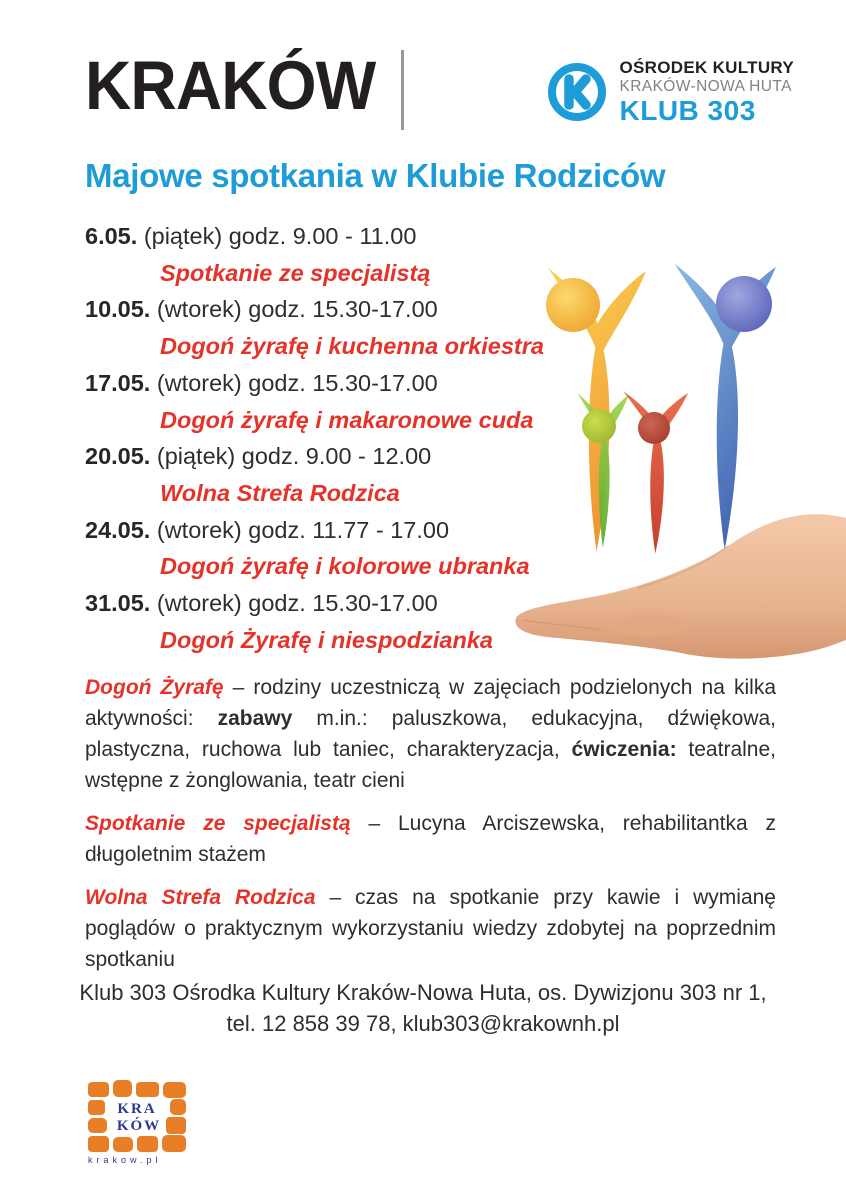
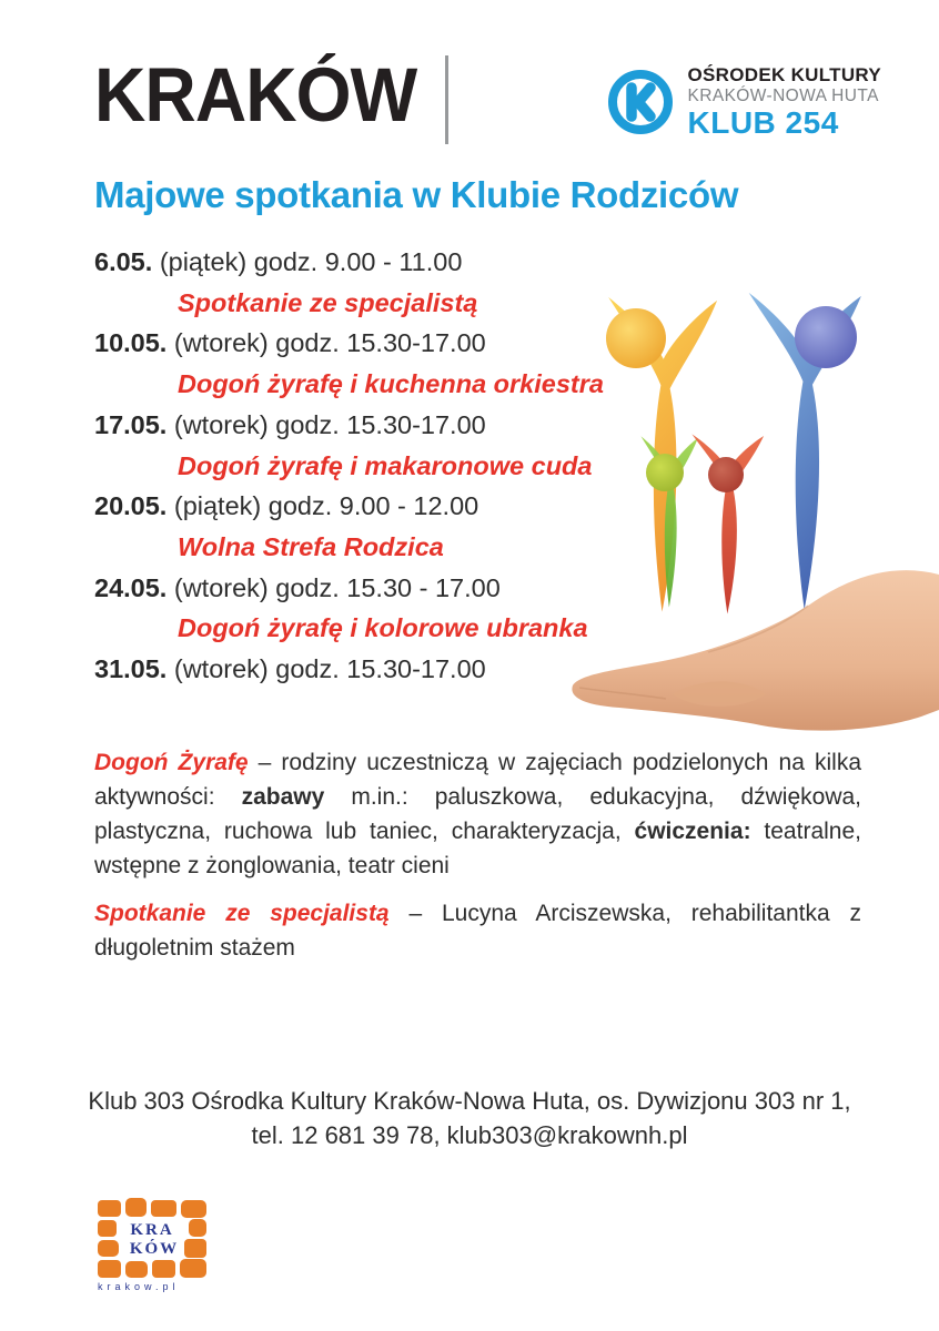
  KRAKÓW
  OŚRODEK KULTURY
  KRAKÓW-NOWA HUTA
- KLUB 303
+ KLUB 254
  Majowe spotkania w Klubie Rodziców
  6.05. (piątek) godz. 9.00 - 11.00
  Spotkanie ze specjalistą
  10.05. (wtorek) godz. 15.30-17.00
  Dogoń żyrafę i kuchenna orkiestra
  17.05. (wtorek) godz. 15.30-17.00
  Dogoń żyrafę i makaronowe cuda
  20.05. (piątek) godz. 9.00 - 12.00
  Wolna Strefa Rodzica
- 24.05. (wtorek) godz. 11.77 - 17.00
+ 24.05. (wtorek) godz. 15.30 - 17.00
  Dogoń żyrafę i kolorowe ubranka
  31.05. (wtorek) godz. 15.30-17.00
- Dogoń Żyrafę i niespodzianka
  Dogoń Żyrafę – rodziny uczestniczą w zajęciach podzielonych na kilka aktywności: zabawy m.in.: paluszkowa, edukacyjna, dźwiękowa, plastyczna, ruchowa lub taniec, charakteryzacja, ćwiczenia: teatralne, wstępne z żonglowania, teatr cieni
  Spotkanie ze specjalistą – Lucyna Arciszewska, rehabilitantka z długoletnim stażem
- Wolna Strefa Rodzica – czas na spotkanie przy kawie i wymianę poglądów o praktycznym wykorzystaniu wiedzy zdobytej na poprzednim spotkaniu
  Klub 303 Ośrodka Kultury Kraków-Nowa Huta, os. Dywizjonu 303 nr 1,
- tel. 12 858 39 78, klub303@krakownh.pl
+ tel. 12 681 39 78, klub303@krakownh.pl
  KRA
  KÓW
  krakow.pl
